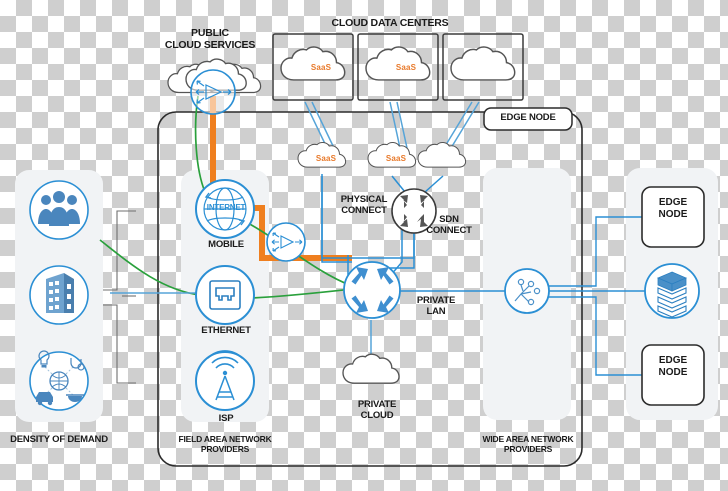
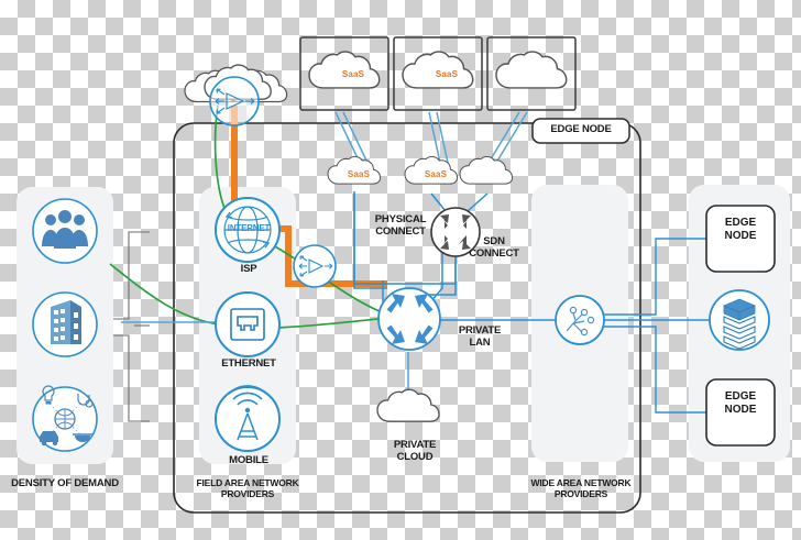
- PUBLIC
- CLOUD SERVICES
- CLOUD DATA CENTERS
  SaaS
  SaaS
  EDGE NODE
  SaaS
  SaaS
  PHYSICAL
  CONNECT
  SDN
  CONNECT
  PRIVATE
  LAN
  PRIVATE
  CLOUD
- MOBILE
+ ISP
  ETHERNET
- ISP
+ MOBILE
  FIELD AREA NETWORK
  PROVIDERS
  WIDE AREA NETWORK
  PROVIDERS
  DENSITY OF DEMAND
  EDGE
  NODE
  EDGE
  NODE
  INTERNET
